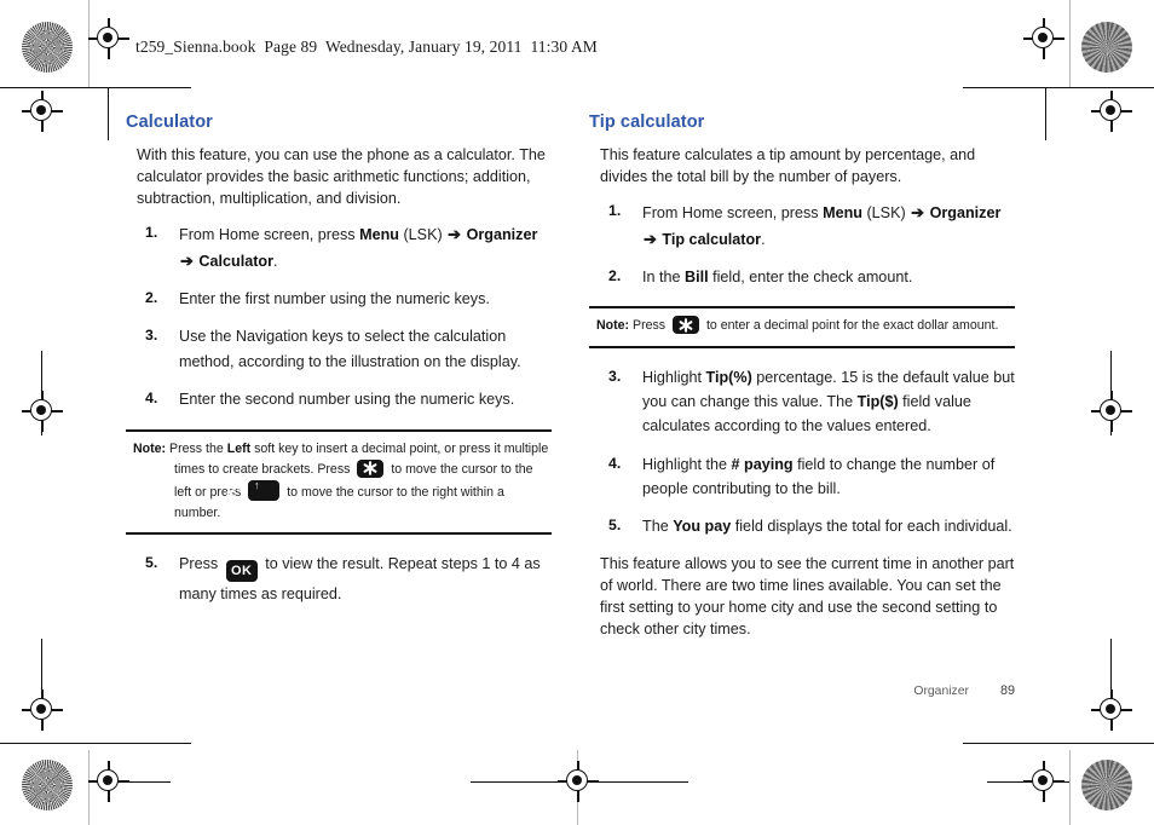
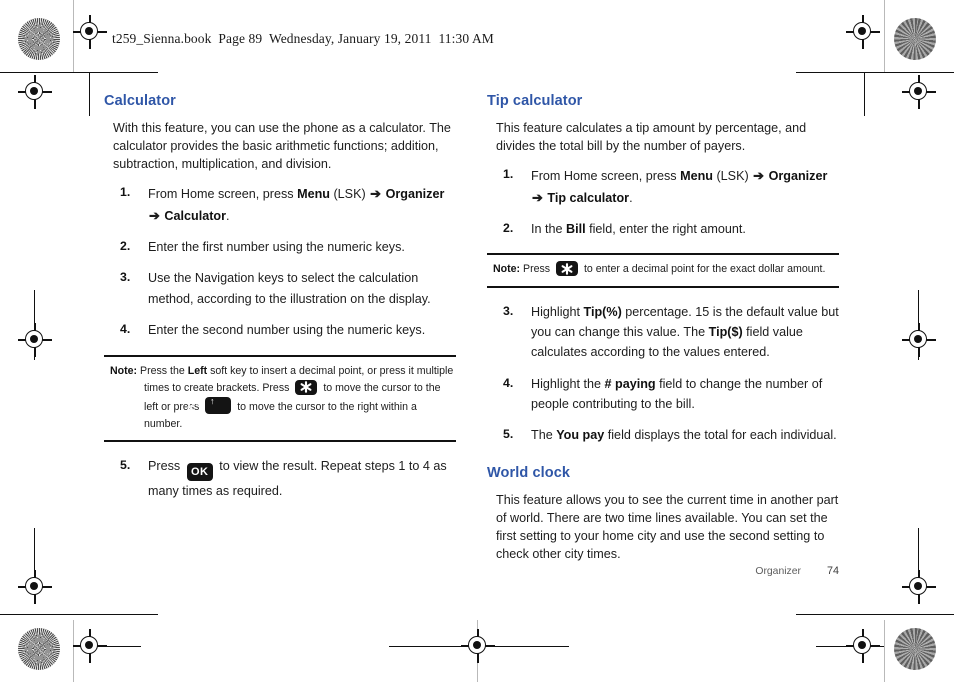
  t259_Sienna.book Page 89 Wednesday, January 19, 2011 11:30 AM
  Calculator
  With this feature, you can use the phone as a calculator. The calculator provides the basic arithmetic functions; addition, subtraction, multiplication, and division.
  1.
  From Home screen, press Menu (LSK) ➔ Organizer ➔ Calculator.
  2.
  Enter the first number using the numeric keys.
  3.
  Use the Navigation keys to select the calculation method, according to the illustration on the display.
  4.
  Enter the second number using the numeric keys.
  Note: Press the Left soft key to insert a decimal point, or press it multiple times to create brackets. Press to move the cursor to the left or press
  #
  ◉
  ↑
  to move the cursor to the right within a number.
  5.
  Press OK to view the result. Repeat steps 1 to 4 as many times as required.
  Tip calculator
  This feature calculates a tip amount by percentage, and divides the total bill by the number of payers.
  1.
  From Home screen, press Menu (LSK) ➔ Organizer ➔ Tip calculator.
  2.
- In the Bill field, enter the check amount.
+ In the Bill field, enter the right amount.
  Note: Press to enter a decimal point for the exact dollar amount.
  3.
  Highlight Tip(%) percentage. 15 is the default value but you can change this value. The Tip($) field value calculates according to the values entered.
  4.
  Highlight the # paying field to change the number of people contributing to the bill.
  5.
  The You pay field displays the total for each individual.
+ World clock
  This feature allows you to see the current time in another part of world. There are two time lines available. You can set the first setting to your home city and use the second setting to check other city times.
- Organizer 89
+ Organizer 74
